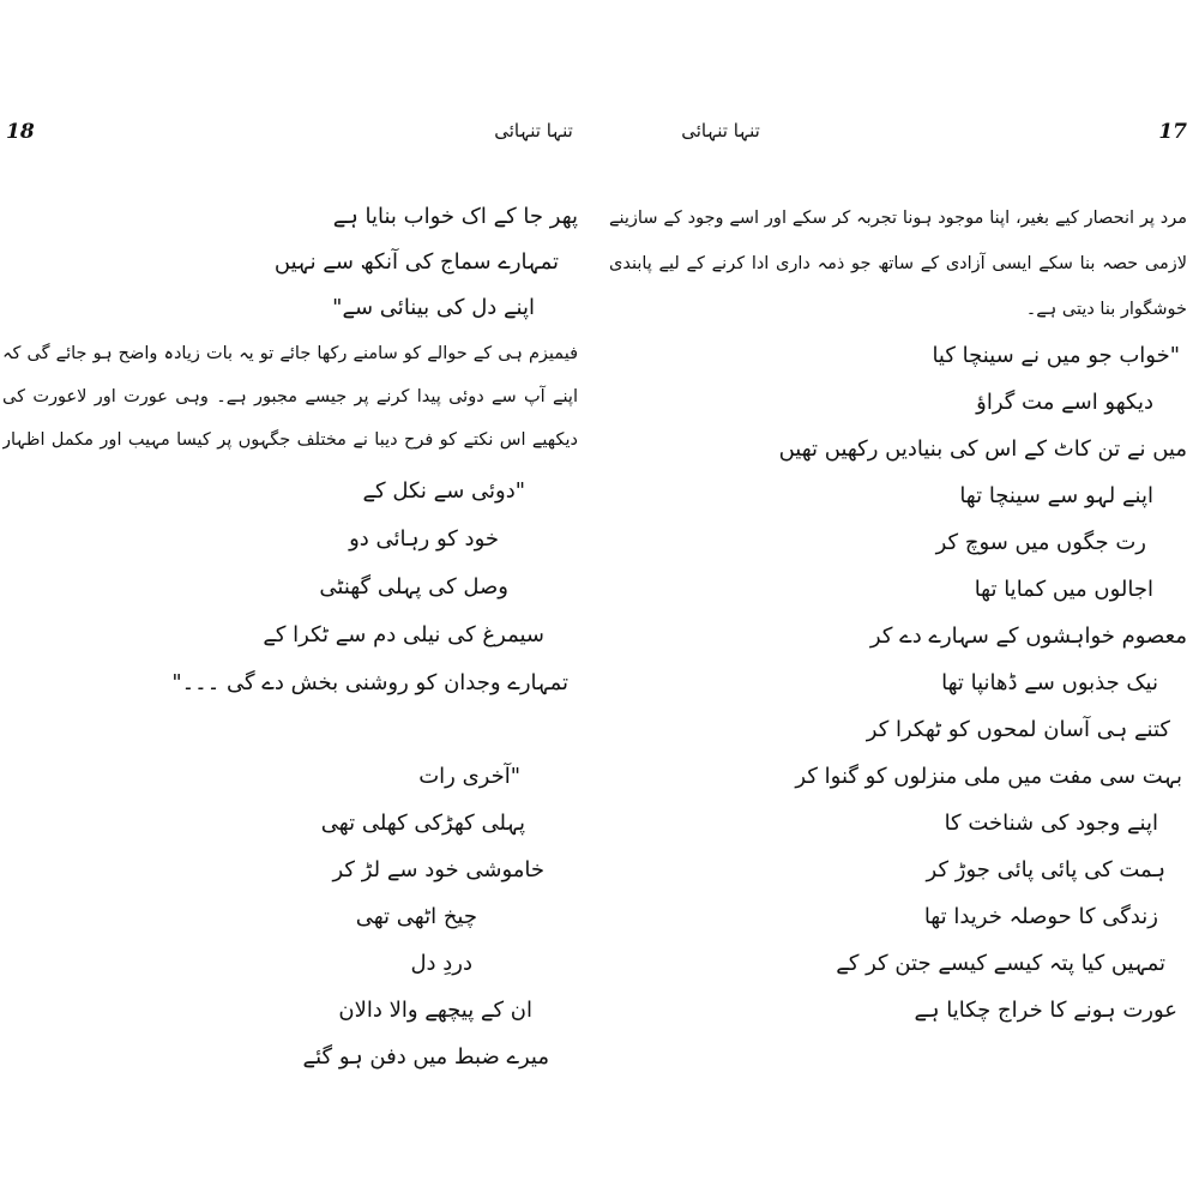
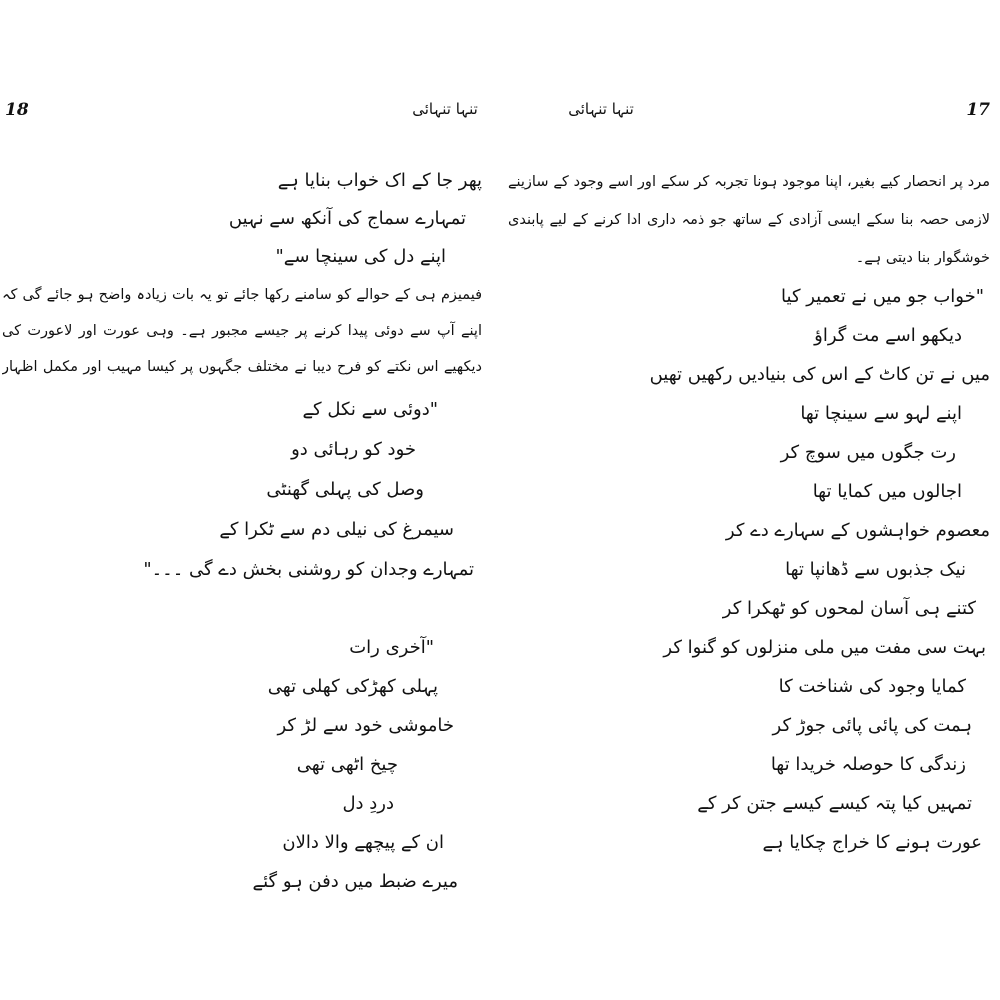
  18
  تنہا تنہائی
  پھر جا کے اک خواب بنایا ہے
  تمہارے سماج کی آنکھ سے نہیں
- اپنے دل کی بینائی سے"
+ اپنے دل کی سینچا سے"
  فیمیزم ہی کے حوالے کو سامنے رکھا جائے تو یہ بات زیادہ واضح ہو جائے گی کہ
  اپنے آپ سے دوئی پیدا کرنے پر جیسے مجبور ہے۔ وہی عورت اور لاعورت کی
  دیکھیے اس نکتے کو فرح دیبا نے مختلف جگہوں پر کیسا مہیب اور مکمل اظہار
  "دوئی سے نکل کے
  خود کو رہائی دو
  وصل کی پہلی گھنٹی
  سیمرغ کی نیلی دم سے ٹکرا کے
  تمہارے وجدان کو روشنی بخش دے گی ۔۔۔"
  "آخری رات
  پہلی کھڑکی کھلی تھی
  خاموشی خود سے لڑ کر
  چیخ اٹھی تھی
  دردِ دل
  ان کے پیچھے والا دالان
  میرے ضبط میں دفن ہو گئے
  17
  تنہا تنہائی
  مرد پر انحصار کیے بغیر، اپنا موجود ہونا تجربہ کر سکے اور اسے وجود کے سازینے
  لازمی حصہ بنا سکے ایسی آزادی کے ساتھ جو ذمہ داری ادا کرنے کے لیے پابندی
  خوشگوار بنا دیتی ہے۔
- "خواب جو میں نے سینچا کیا
+ "خواب جو میں نے تعمیر کیا
  دیکھو اسے مت گراؤ
  میں نے تن کاٹ کے اس کی بنیادیں رکھیں تھیں
  اپنے لہو سے سینچا تھا
  رت جگوں میں سوچ کر
  اجالوں میں کمایا تھا
  معصوم خواہشوں کے سہارے دے کر
  نیک جذبوں سے ڈھانپا تھا
  کتنے ہی آسان لمحوں کو ٹھکرا کر
  بہت سی مفت میں ملی منزلوں کو گنوا کر
- اپنے وجود کی شناخت کا
+ کمایا وجود کی شناخت کا
  ہمت کی پائی پائی جوڑ کر
  زندگی کا حوصلہ خریدا تھا
  تمہیں کیا پتہ کیسے کیسے جتن کر کے
  عورت ہونے کا خراج چکایا ہے
